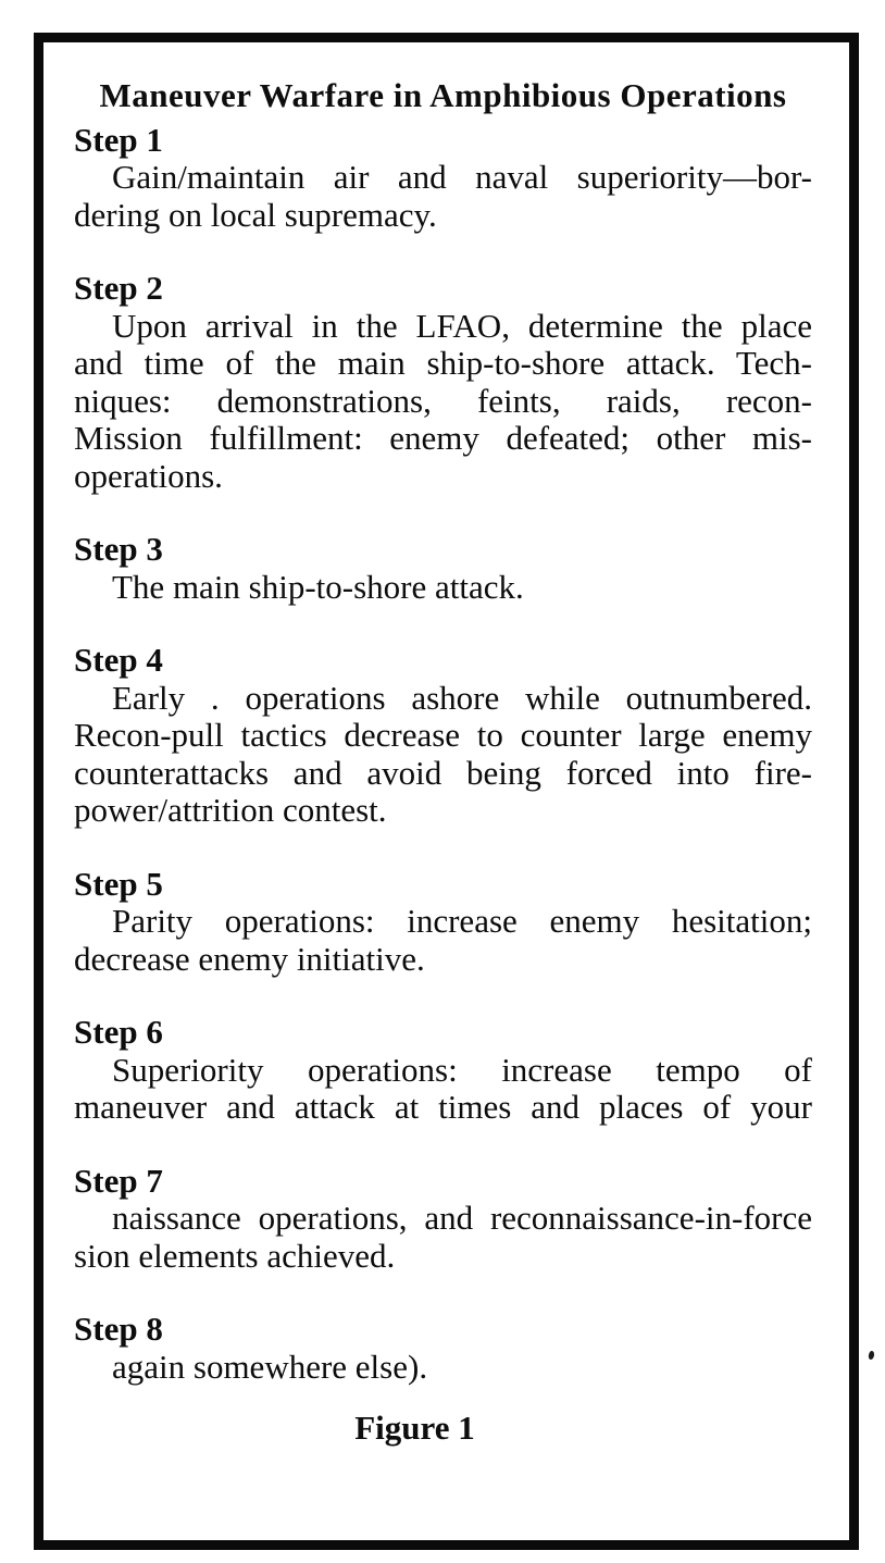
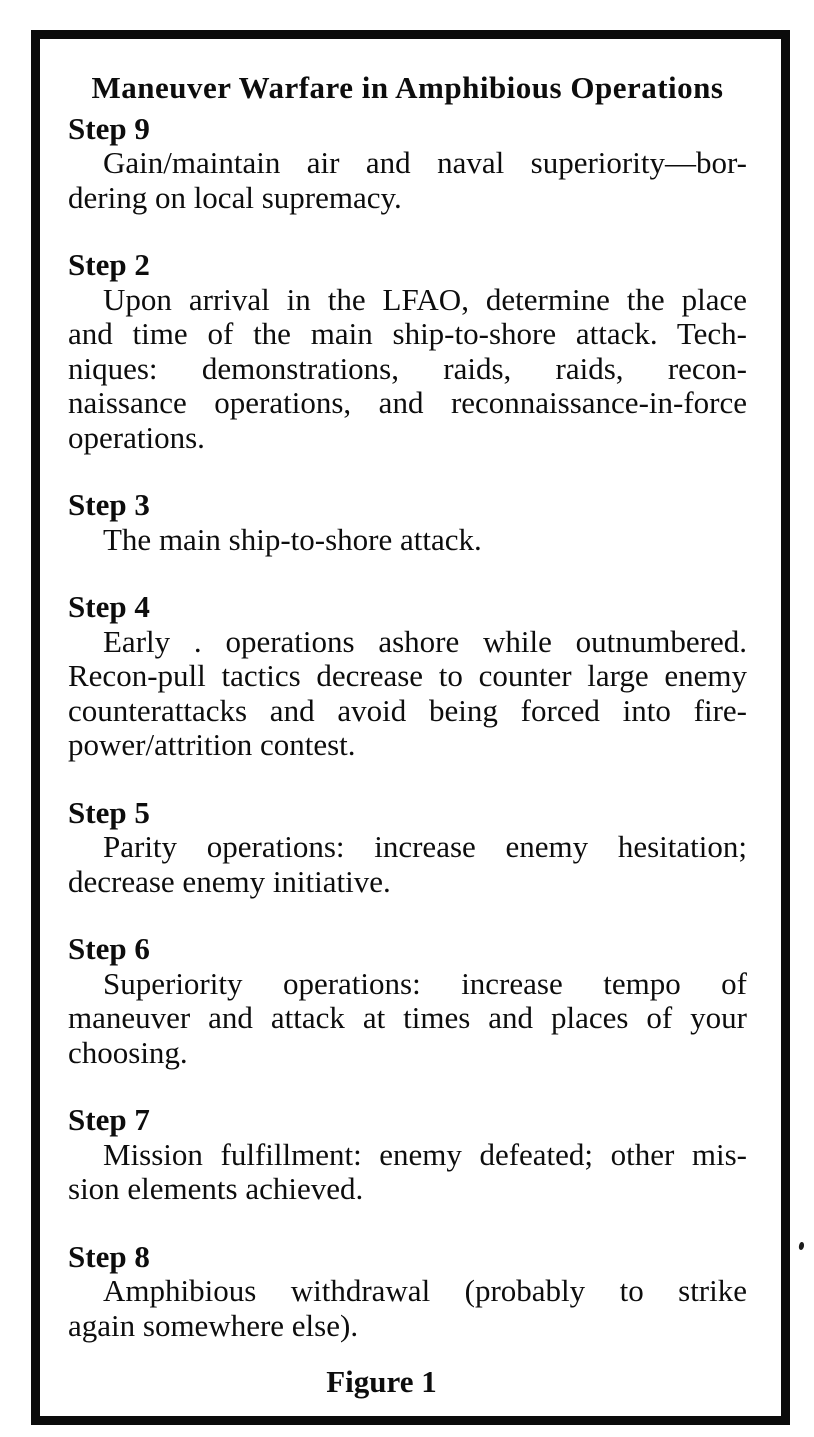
  Maneuver Warfare in Amphibious Operations
- Step 1
+ Step 9
  Gain/maintain air and naval superiority—bor-
  dering on local supremacy.
  Step 2
  Upon arrival in the LFAO, determine the place
  and time of the main ship-to-shore attack. Tech-
- niques: demonstrations, feints, raids, recon-
+ niques: demonstrations, raids, raids, recon-
- Mission fulfillment: enemy defeated; other mis-
+ naissance operations, and reconnaissance-in-force
  operations.
  Step 3
  The main ship-to-shore attack.
  Step 4
  Early . operations ashore while outnumbered.
  Recon-pull tactics decrease to counter large enemy
  counterattacks and avoid being forced into fire-
  power/attrition contest.
  Step 5
  Parity operations: increase enemy hesitation;
  decrease enemy initiative.
  Step 6
  Superiority operations: increase tempo of
  maneuver and attack at times and places of your
+ choosing.
  Step 7
- naissance operations, and reconnaissance-in-force
+ Mission fulfillment: enemy defeated; other mis-
  sion elements achieved.
  Step 8
+ Amphibious withdrawal (probably to strike
  again somewhere else).
  Figure 1
